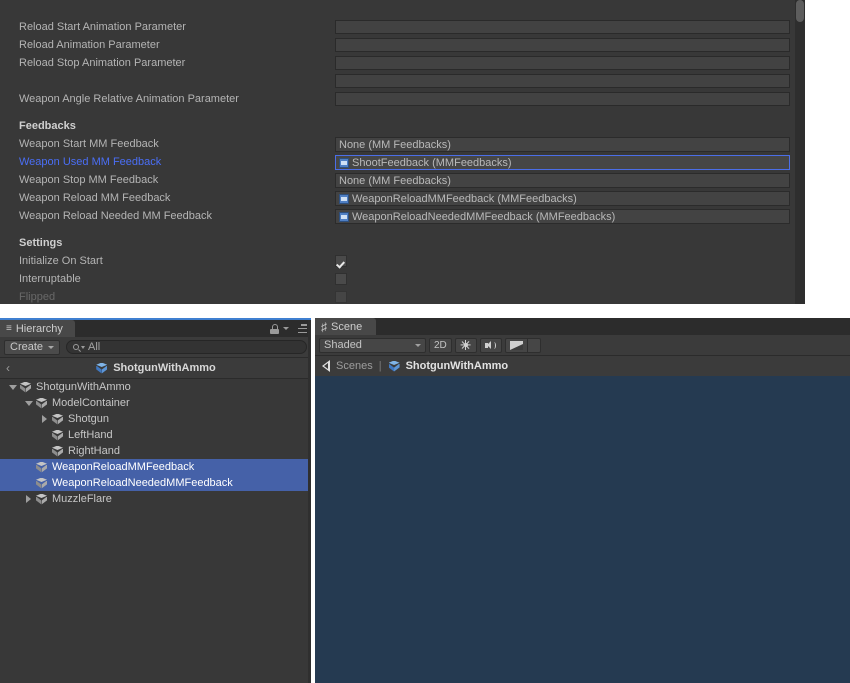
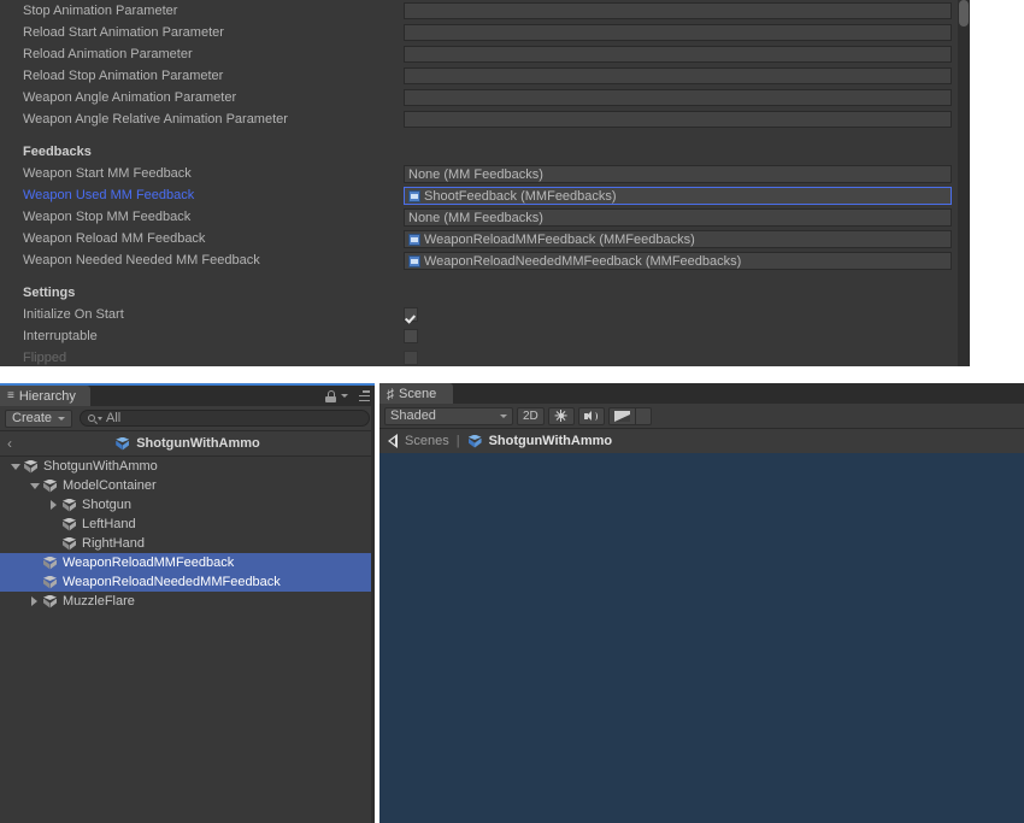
+ Stop Animation Parameter
  Reload Start Animation Parameter
  Reload Animation Parameter
  Reload Stop Animation Parameter
+ Weapon Angle Animation Parameter
  Weapon Angle Relative Animation Parameter
  Feedbacks
  Weapon Start MM Feedback
  None (MM Feedbacks)
  Weapon Used MM Feedback
  ShootFeedback (MMFeedbacks)
  Weapon Stop MM Feedback
  None (MM Feedbacks)
  Weapon Reload MM Feedback
  WeaponReloadMMFeedback (MMFeedbacks)
- Weapon Reload Needed MM Feedback
+ Weapon Needed Needed MM Feedback
  WeaponReloadNeededMMFeedback (MMFeedbacks)
  Settings
  Initialize On Start
  Interruptable
  Flipped
  ≡
  Hierarchy
  Create
  All
  ‹
  ShotgunWithAmmo
  ShotgunWithAmmo
  ModelContainer
  Shotgun
  LeftHand
  RightHand
  WeaponReloadMMFeedback
  WeaponReloadNeededMMFeedback
  MuzzleFlare
  ♯
  Scene
  Shaded
  2D
  Scenes
  |
  ShotgunWithAmmo
